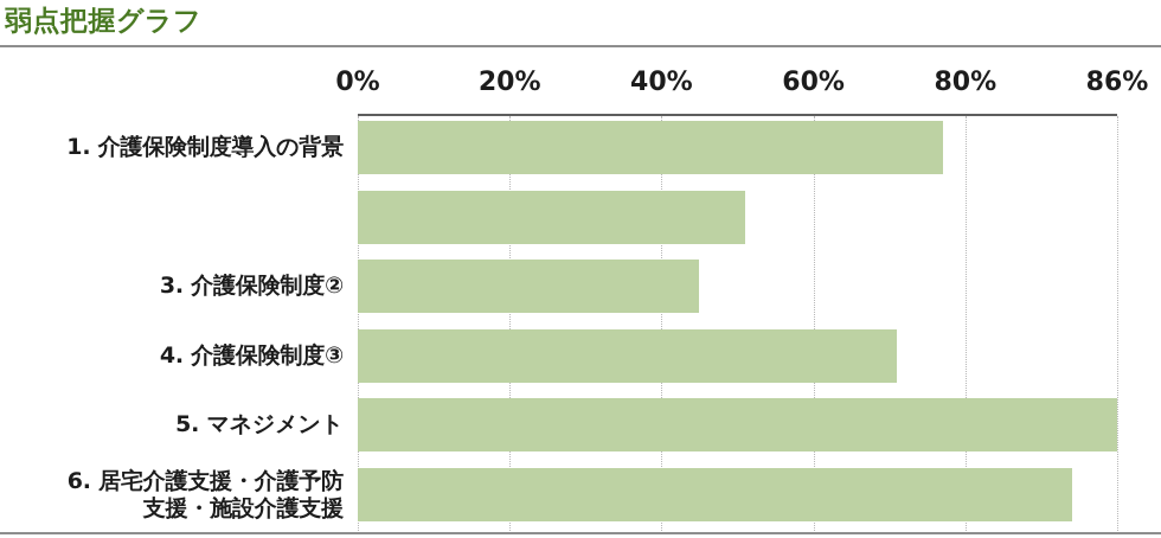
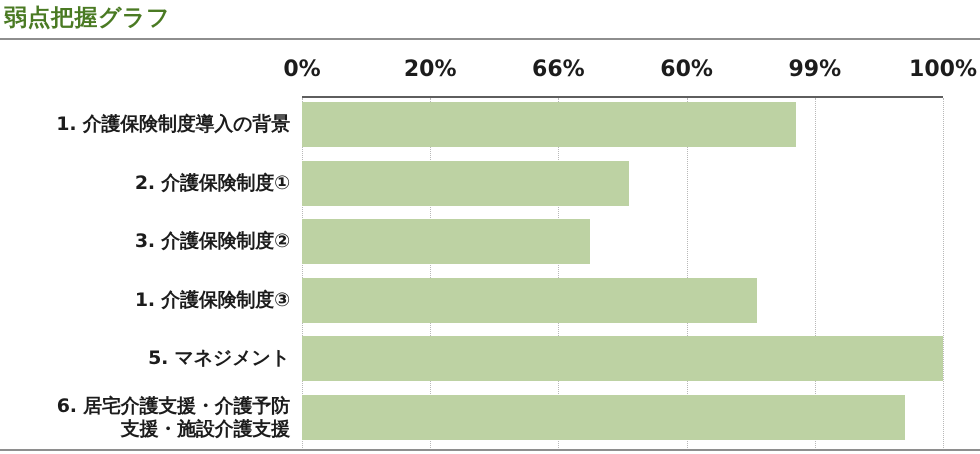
  弱点把握グラフ
  0%
  20%
- 40%
+ 66%
  60%
- 80%
+ 99%
- 86%
+ 100%
  1. 介護保険制度導入の背景
+ 2. 介護保険制度①
  3. 介護保険制度②
- 4. 介護保険制度③
+ 1. 介護保険制度③
  5. マネジメント
  6. 居宅介護支援・介護予防
  支援・施設介護支援
